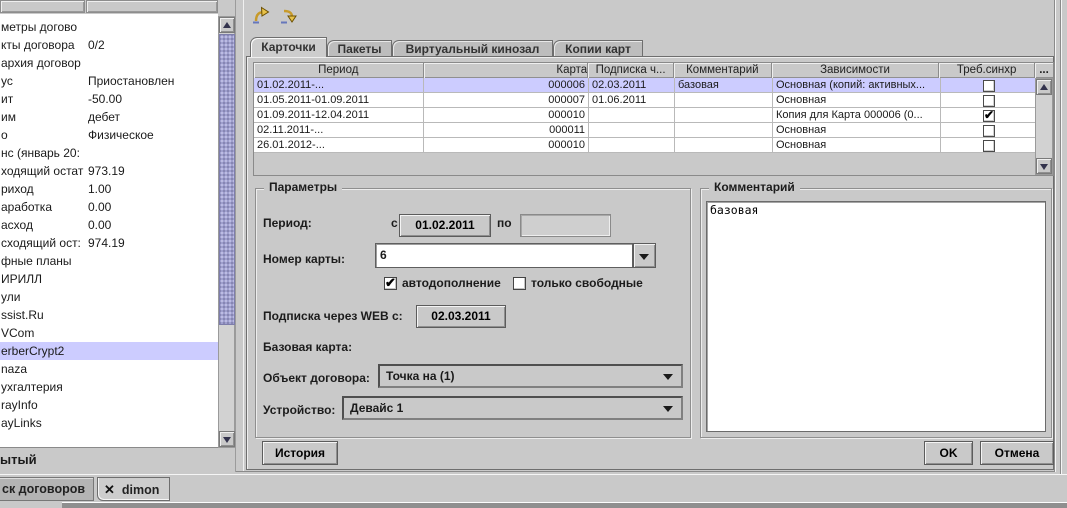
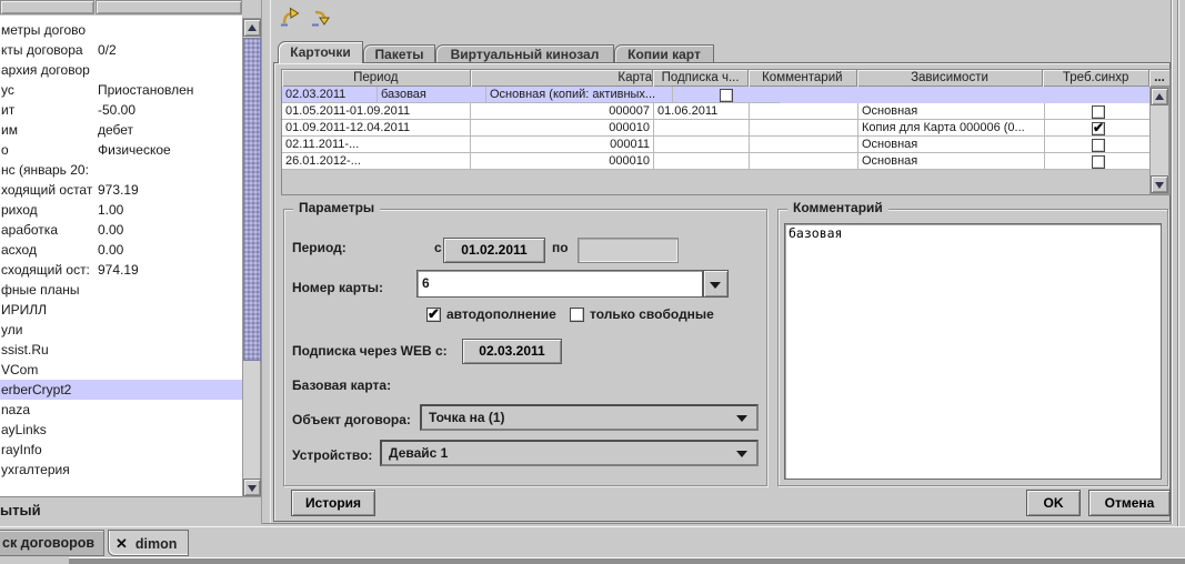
  метры догово
  кты договора
  0/2
  архия договор
  ус
  Приостановлен
  ит
  -50.00
  им
  дебет
  о
  Физическое
  нс (январь 20:
  ходящий остат
  973.19
  риход
  1.00
  аработка
  0.00
  асход
  0.00
  сходящий ост:
  974.19
  фные планы
  ИРИЛЛ
  ули
  ssist.Ru
  VCom
  erberCrypt2
  naza
- ухгалтерия
+ ayLinks
  rayInfo
- ayLinks
+ ухгалтерия
  ытый
  Карточки
  Пакеты
  Виртуальный кинозал
  Копии карт
  Период
  Карта
  Подписка ч...
  Комментарий
  Зависимости
  Треб.синхр
  ...
- 01.02.2011-...
- 000006
  02.03.2011
  базовая
  Основная (копий: активных...
  01.05.2011-01.09.2011
  000007
  01.06.2011
  Основная
  01.09.2011-12.04.2011
  000010
  Копия для Карта 000006 (0...
  02.11.2011-...
  000011
  Основная
  26.01.2012-...
  000010
  Основная
  Параметры
  Период:
  с
  01.02.2011
  по
  Номер карты:
  6
  автодополнение
  только свободные
  Подписка через WEB с:
  02.03.2011
  Базовая карта:
  Объект договора:
  Точка на (1)
  Устройство:
  Девайс 1
  Комментарий
  базовая
  История
  OK
  Отмена
  ск договоров
  ✕ dimon
